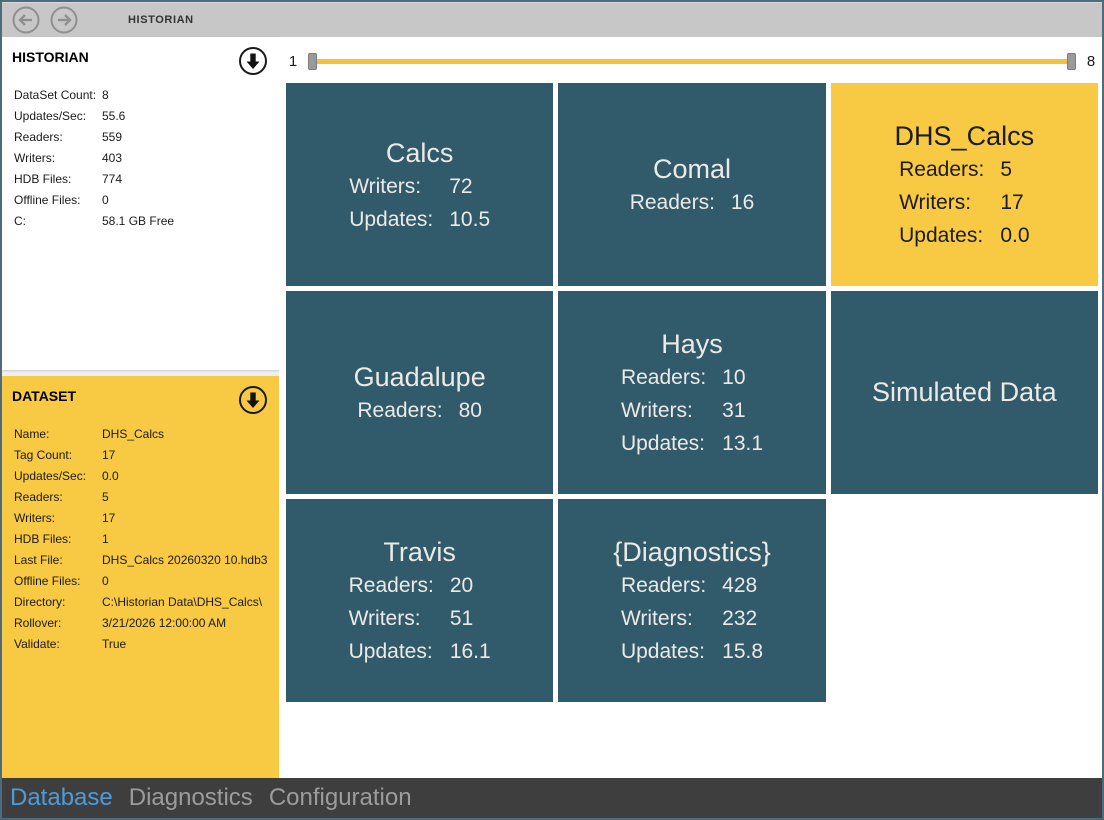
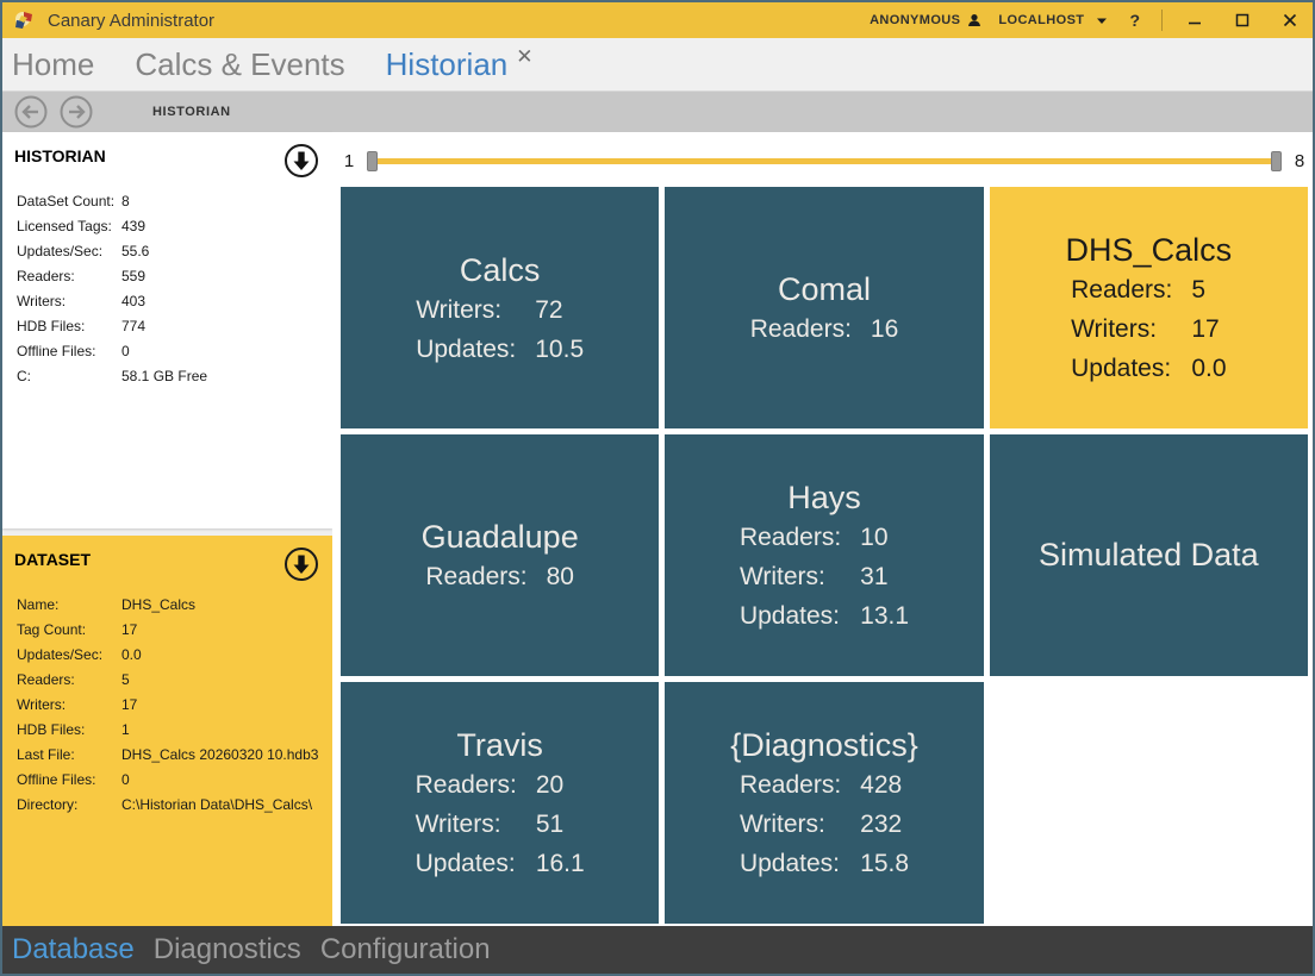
+ Canary Administrator
+ ANONYMOUS
+ LOCALHOST
+ ?
+ Home
+ Calcs & Events
+ Historian
+ ✕
  HISTORIAN
  HISTORIAN
  DataSet Count:
  8
+ Licensed Tags:
+ 439
  Updates/Sec:
  55.6
  Readers:
  559
  Writers:
  403
  HDB Files:
  774
  Offline Files:
  0
  C:
  58.1 GB Free
  DATASET
  Name:
  DHS_Calcs
  Tag Count:
  17
  Updates/Sec:
  0.0
  Readers:
  5
  Writers:
  17
  HDB Files:
  1
  Last File:
  DHS_Calcs 20260320 10.hdb3
  Offline Files:
  0
  Directory:
  C:\Historian Data\DHS_Calcs\
- Rollover:
- 3/21/2026 12:00:00 AM
- Validate:
- True
  1
  8
  Calcs
  Writers:
  72
  Updates:
  10.5
  Comal
  Readers:
  16
  DHS_Calcs
  Readers:
  5
  Writers:
  17
  Updates:
  0.0
  Guadalupe
  Readers:
  80
  Hays
  Readers:
  10
  Writers:
  31
  Updates:
  13.1
  Simulated Data
  Travis
  Readers:
  20
  Writers:
  51
  Updates:
  16.1
  {Diagnostics}
  Readers:
  428
  Writers:
  232
  Updates:
  15.8
  Database
  Diagnostics
  Configuration
